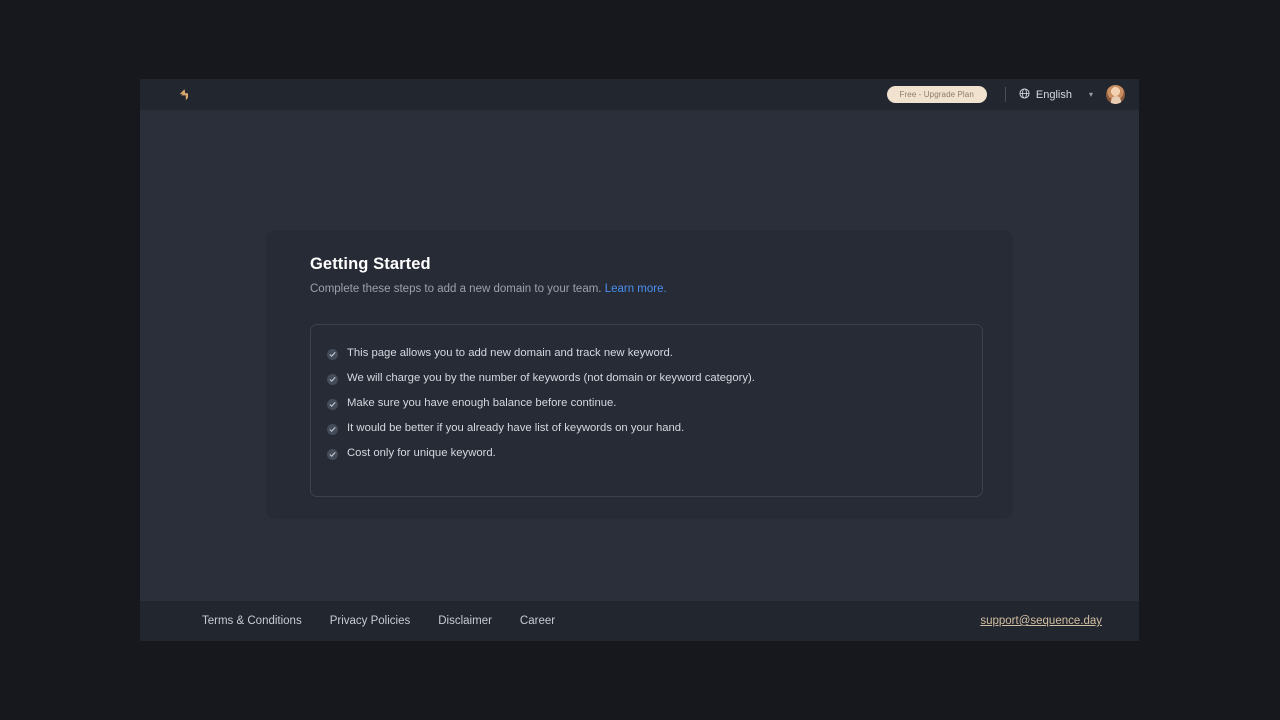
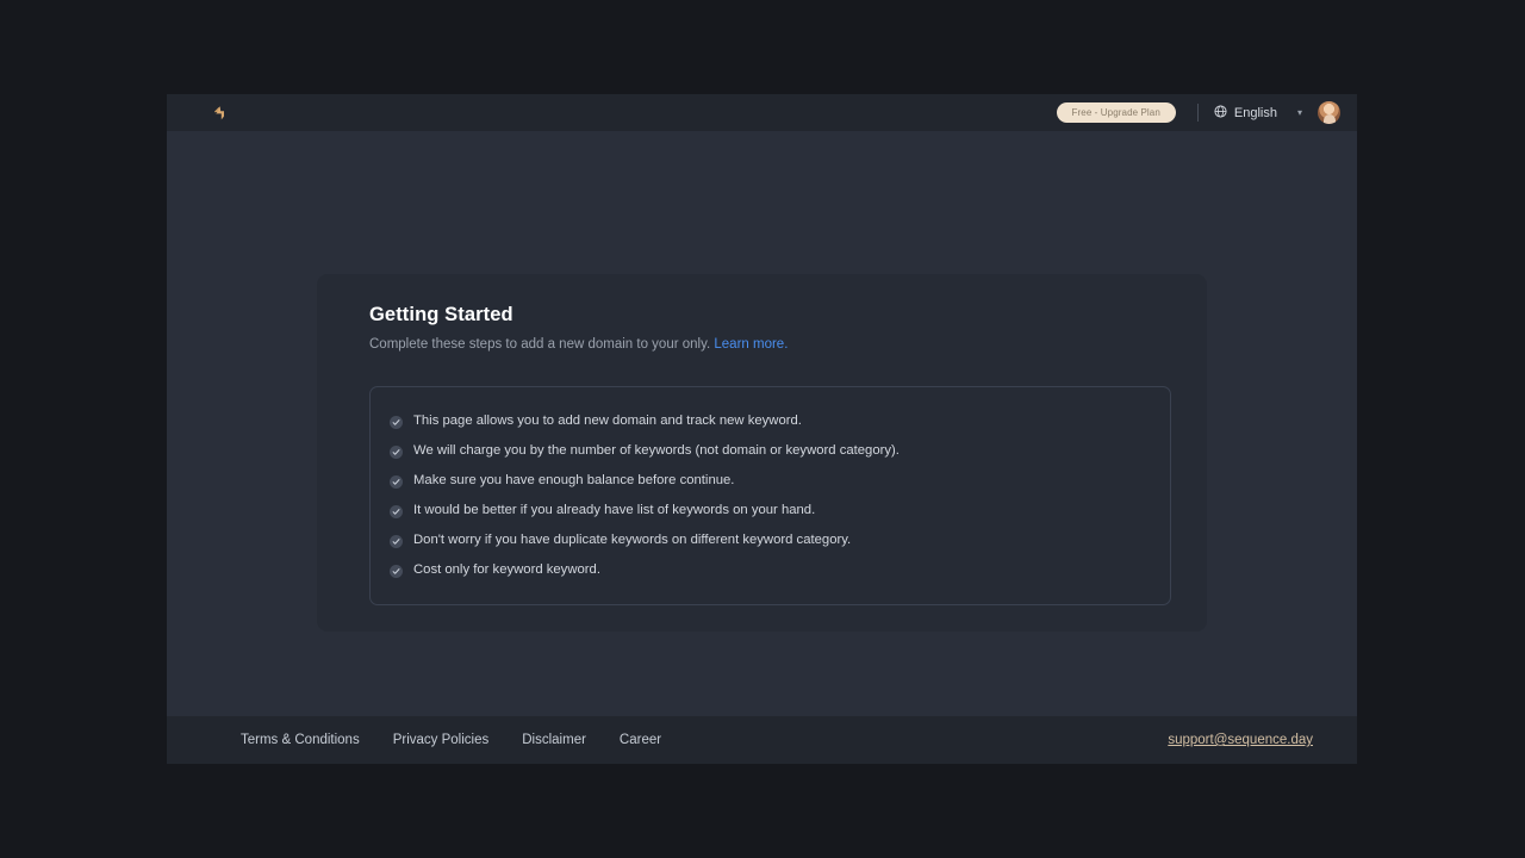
  Free - Upgrade Plan
  English
  ▾
  Getting Started
- Complete these steps to add a new domain to your team. Learn more.
+ Complete these steps to add a new domain to your only. Learn more.
  This page allows you to add new domain and track new keyword.
  We will charge you by the number of keywords (not domain or keyword category).
  Make sure you have enough balance before continue.
  It would be better if you already have list of keywords on your hand.
+ Don't worry if you have duplicate keywords on different keyword category.
- Cost only for unique keyword.
+ Cost only for keyword keyword.
  Terms & Conditions
  Privacy Policies
  Disclaimer
  Career
  support@sequence.day
